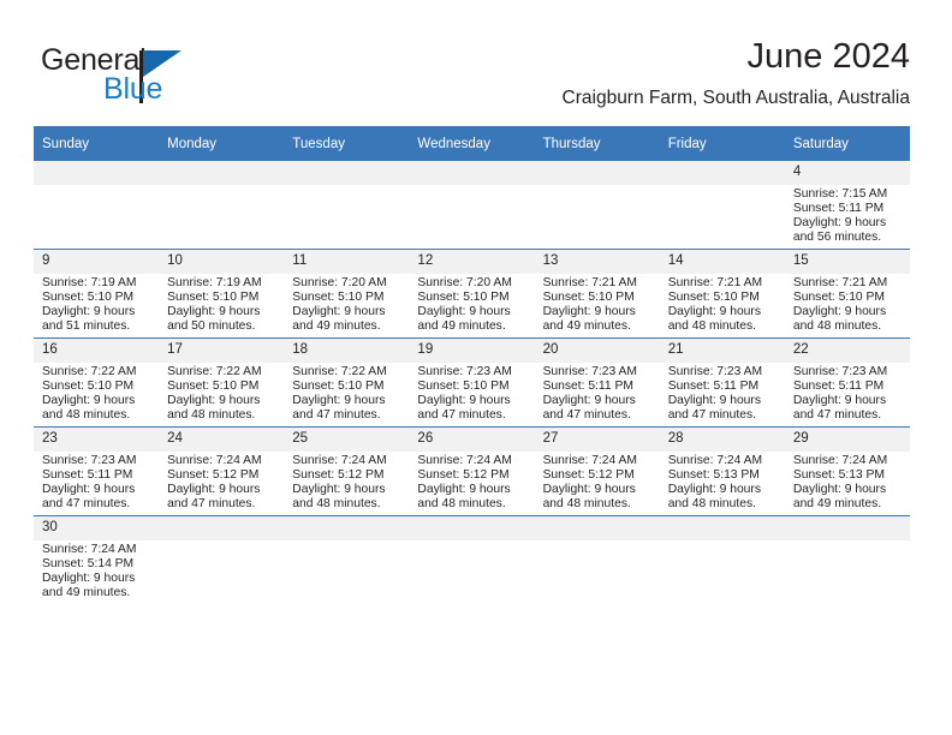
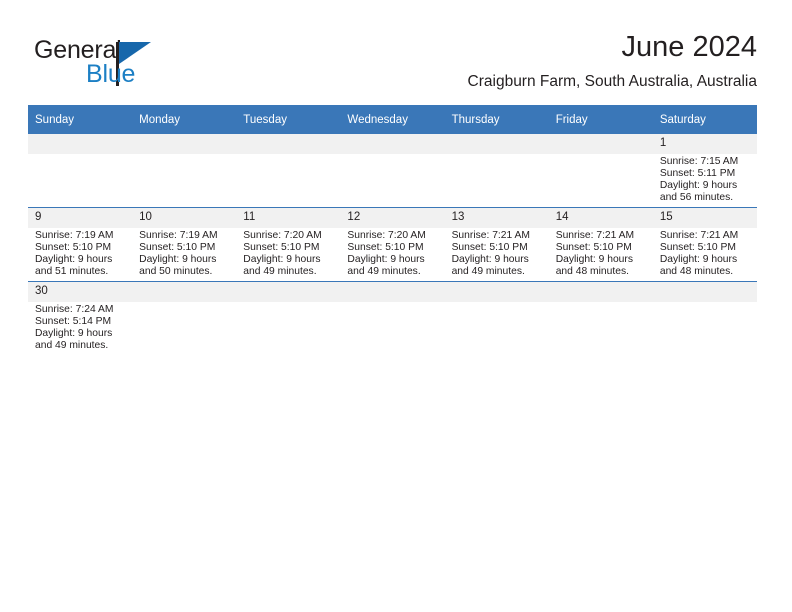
  Genera
  Blue
  June 2024
  Craigburn Farm, South Australia, Australia
  Sunday	Monday	Tuesday	Wednesday	Thursday	Friday	Saturday
- 						4 Sunrise: 7:15 AM Sunset: 5:11 PM Daylight: 9 hours and 56 minutes.
+ 						1 Sunrise: 7:15 AM Sunset: 5:11 PM Daylight: 9 hours and 56 minutes.
  9 Sunrise: 7:19 AM Sunset: 5:10 PM Daylight: 9 hours and 51 minutes.	10 Sunrise: 7:19 AM Sunset: 5:10 PM Daylight: 9 hours and 50 minutes.	11 Sunrise: 7:20 AM Sunset: 5:10 PM Daylight: 9 hours and 49 minutes.	12 Sunrise: 7:20 AM Sunset: 5:10 PM Daylight: 9 hours and 49 minutes.	13 Sunrise: 7:21 AM Sunset: 5:10 PM Daylight: 9 hours and 49 minutes.	14 Sunrise: 7:21 AM Sunset: 5:10 PM Daylight: 9 hours and 48 minutes.	15 Sunrise: 7:21 AM Sunset: 5:10 PM Daylight: 9 hours and 48 minutes.
- 16 Sunrise: 7:22 AM Sunset: 5:10 PM Daylight: 9 hours and 48 minutes.	17 Sunrise: 7:22 AM Sunset: 5:10 PM Daylight: 9 hours and 48 minutes.	18 Sunrise: 7:22 AM Sunset: 5:10 PM Daylight: 9 hours and 47 minutes.	19 Sunrise: 7:23 AM Sunset: 5:10 PM Daylight: 9 hours and 47 minutes.	20 Sunrise: 7:23 AM Sunset: 5:11 PM Daylight: 9 hours and 47 minutes.	21 Sunrise: 7:23 AM Sunset: 5:11 PM Daylight: 9 hours and 47 minutes.	22 Sunrise: 7:23 AM Sunset: 5:11 PM Daylight: 9 hours and 47 minutes.
- 23 Sunrise: 7:23 AM Sunset: 5:11 PM Daylight: 9 hours and 47 minutes.	24 Sunrise: 7:24 AM Sunset: 5:12 PM Daylight: 9 hours and 47 minutes.	25 Sunrise: 7:24 AM Sunset: 5:12 PM Daylight: 9 hours and 48 minutes.	26 Sunrise: 7:24 AM Sunset: 5:12 PM Daylight: 9 hours and 48 minutes.	27 Sunrise: 7:24 AM Sunset: 5:12 PM Daylight: 9 hours and 48 minutes.	28 Sunrise: 7:24 AM Sunset: 5:13 PM Daylight: 9 hours and 48 minutes.	29 Sunrise: 7:24 AM Sunset: 5:13 PM Daylight: 9 hours and 49 minutes.
  30 Sunrise: 7:24 AM Sunset: 5:14 PM Daylight: 9 hours and 49 minutes.
